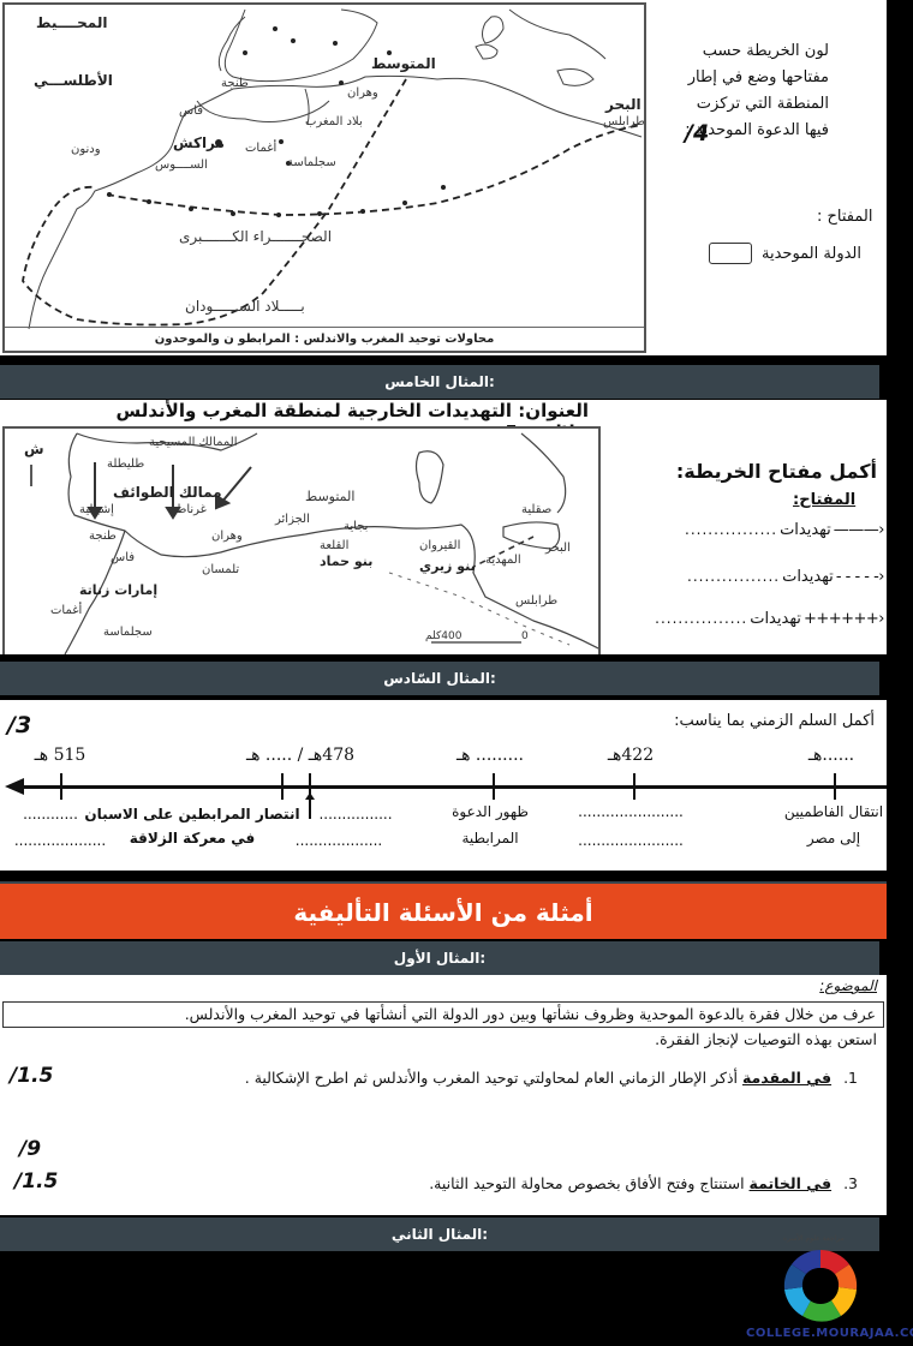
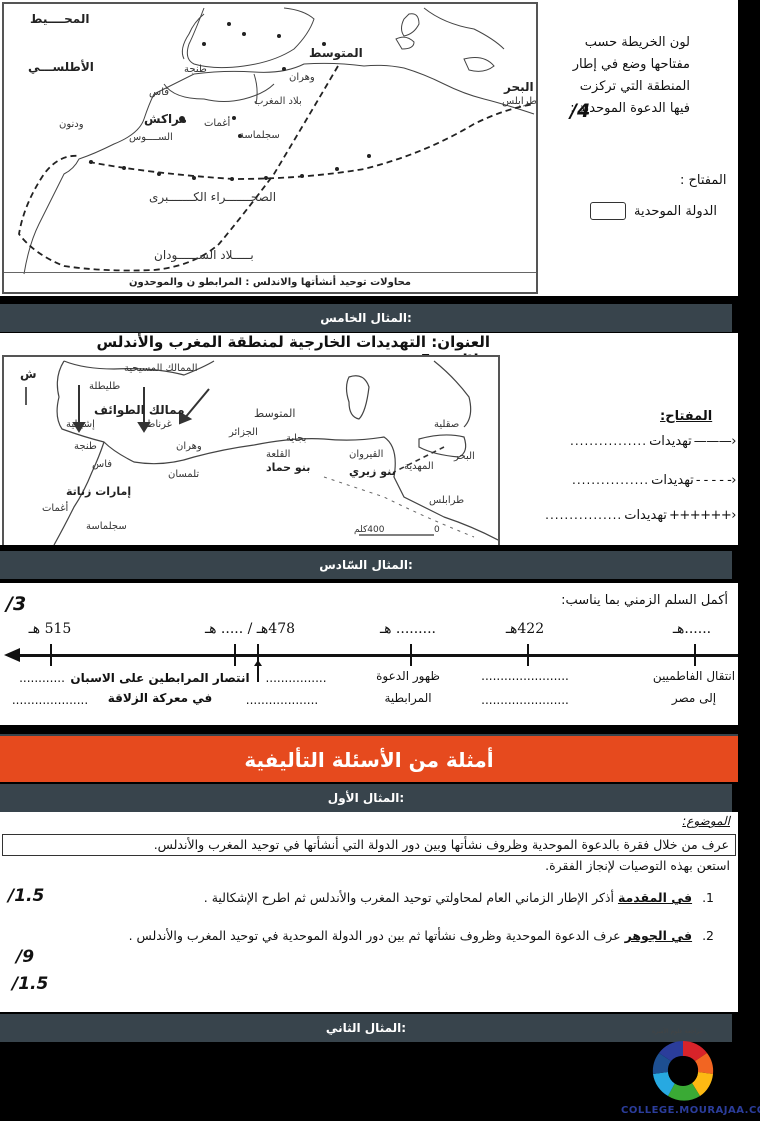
  المحــــيط
  الأطلســـي
  المتوسط
  مراكش
  فاس
  طنجة
  ودنون
  الســــوس
  أغمات
  سجلماسة
  وهران
  بلاد المغرب
  البحر
  طرابلس
  الصحـــــــراء الكـــــــبرى
  بـــــلاد الســــــودان
- محاولات توحيد المغرب والاندلس : المرابطو ن والموحدون
+ محاولات توحيد أنشأتها والاندلس : المرابطو ن والموحدون
  لون الخريطة حسب مفتاحها وضع في إطار المنطقة التي تركزت فيها الدعوة الموحدية :
  /4
  المفتاح :
  الدولة الموحدية
  :المثال الخامس
  العنوان: التهديدات الخارجية لمنطقة المغرب والأندلس
  ش
  الممالك المسيحية
  طليطلة
  ممالك الطوائف
  إشبيلية
  غرناطة
  طنجة
  فاس
  إمارات زناتة
  أغمات
  سجلماسة
  وهران
  تلمسان
  الجزائر
  بجاية
  المتوسط
  القلعة
  بنو حماد
  القيروان
  بنو زيري
  المهدية
  البحر
  صقلية
  طرابلس
  400كلم
  0
- أكمل مفتاح الخريطة:
  المفتاح:
  ———›
  تهديدات
  ................
  - - - - -›
  تهديدات
  ................
  ++++++›
  تهديدات
  ................
  :المثال السّادس
  أكمل السلم الزمني بما يناسب:
  /3
  ......هـ
  422هـ
  ......... هـ
  478هـ / ..... هـ
  515 هـ
  انتقال الفاطميين
  .......................
  ظهور الدعوة
  ................
  انتصار المرابطين على الاسبان
  ............
  إلى مصر
  .......................
  المرابطية
  ...................
  في معركة الزلاقة
  ....................
  أمثلة من الأسئلة التأليفية
  :المثال الأول
  الموضوع:
  عرف من خلال فقرة بالدعوة الموحدية وظروف نشأتها وبين دور الدولة التي أنشأتها في توحيد المغرب والأندلس.
  استعن بهذه التوصيات لإنجاز الفقرة.
  1.في المقدمة أذكر الإطار الزماني العام لمحاولتي توحيد المغرب والأندلس ثم اطرح الإشكالية .
  /1.5
+ 2.في الجوهر عرف الدعوة الموحدية وظروف نشأتها ثم بين دور الدولة الموحدية في توحيد المغرب والأندلس .
  /9
- 3.في الخاتمة استنتاج وفتح الأفاق بخصوص محاولة التوحيد الثانية.
  /1.5
  :المثال الثاني
  COLLEGE.MOURAJAA.C
